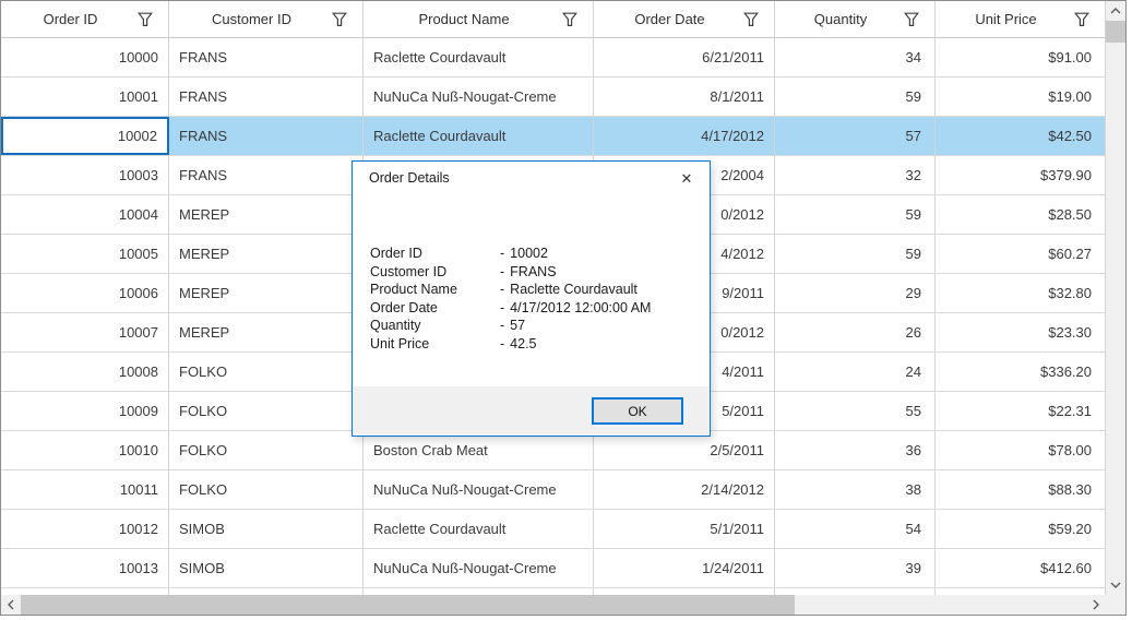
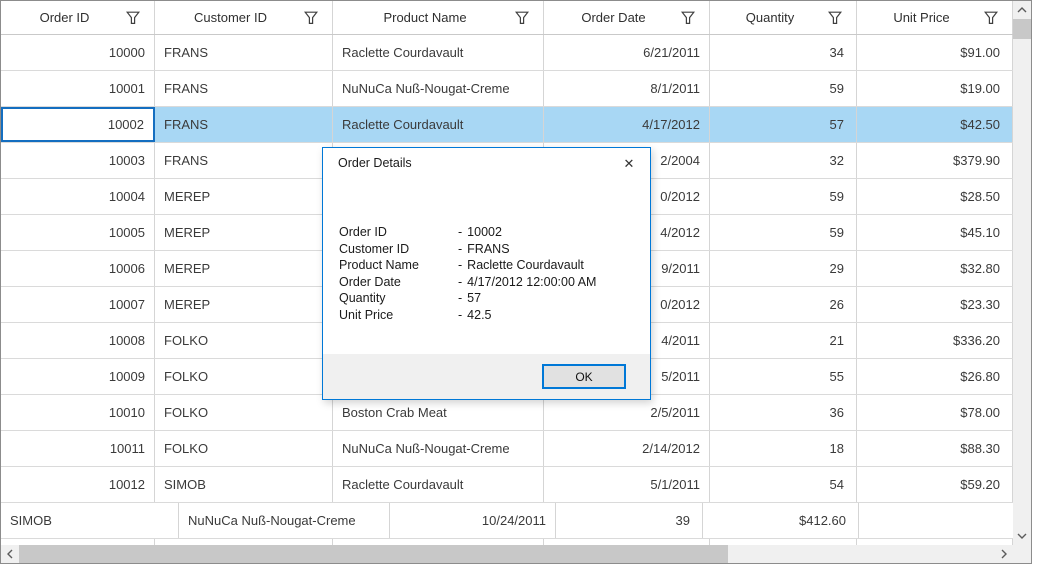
  Order ID
  Customer ID
  Product Name
  Order Date
  Quantity
  Unit Price
  10000
  FRANS
  Raclette Courdavault
  6/21/2011
  34
  $91.00
  10001
  FRANS
  NuNuCa Nuß-Nougat-Creme
  8/1/2011
  59
  $19.00
  10002
  FRANS
  Raclette Courdavault
  4/17/2012
  57
  $42.50
  10003
  FRANS
  2/2004
  32
  $379.90
  10004
  MEREP
  0/2012
  59
  $28.50
  10005
  MEREP
  4/2012
  59
- $60.27
+ $45.10
  10006
  MEREP
  9/2011
  29
  $32.80
  10007
  MEREP
  0/2012
  26
  $23.30
  10008
  FOLKO
  4/2011
- 24
+ 21
  $336.20
  10009
  FOLKO
  5/2011
  55
- $22.31
+ $26.80
  10010
  FOLKO
  Boston Crab Meat
  2/5/2011
  36
  $78.00
  10011
  FOLKO
  NuNuCa Nuß-Nougat-Creme
  2/14/2012
- 38
+ 18
  $88.30
  10012
  SIMOB
  Raclette Courdavault
  5/1/2011
  54
  $59.20
- 10013
  SIMOB
  NuNuCa Nuß-Nougat-Creme
- 1/24/2011
+ 10/24/2011
  39
  $412.60
  Order Details
  ✕
  Order ID
  -
  10002
  Customer ID
  -
  FRANS
  Product Name
  -
  Raclette Courdavault
  Order Date
  -
  4/17/2012 12:00:00 AM
  Quantity
  -
  57
  Unit Price
  -
  42.5
  OK
